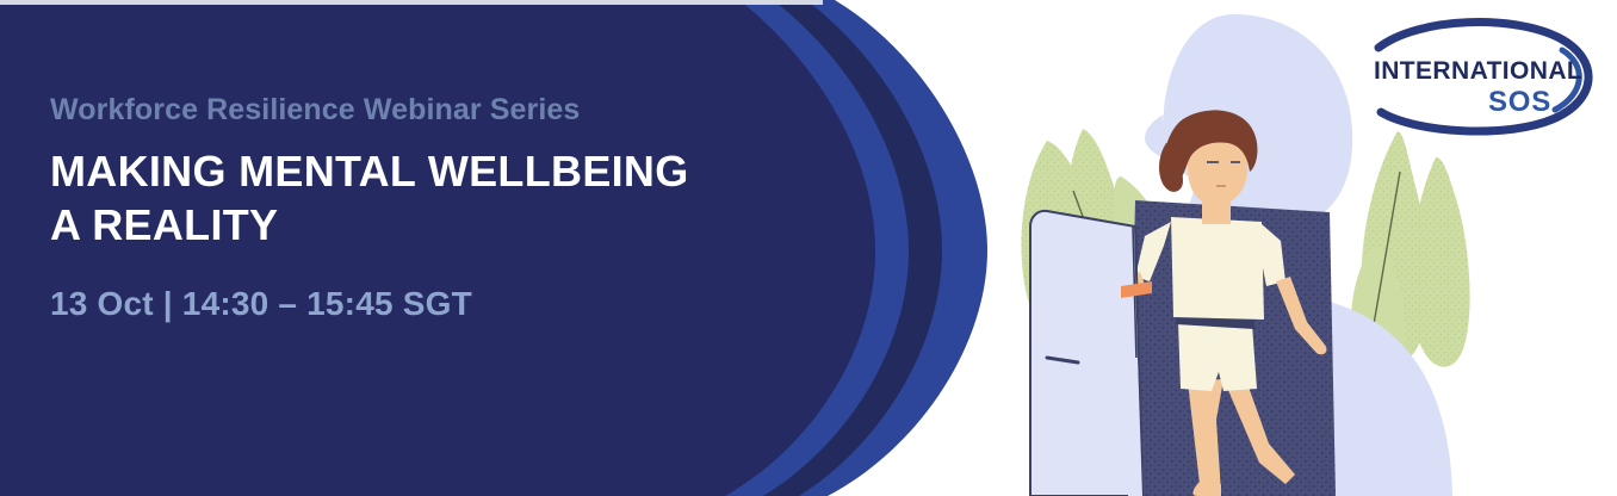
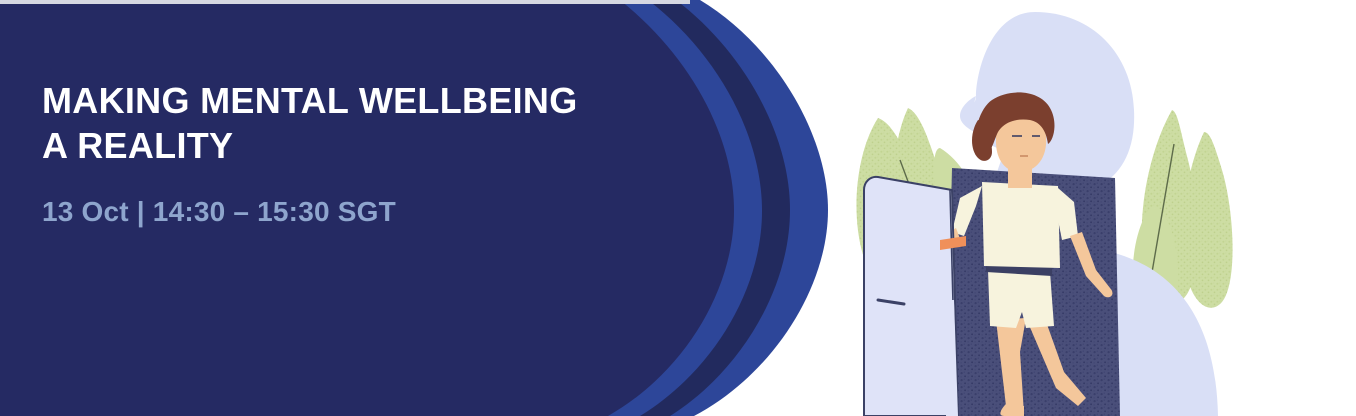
- INTERNATIONAL
- SOS
- Workforce Resilience Webinar Series
  MAKING MENTAL WELLBEING
  A REALITY
- 13 Oct | 14:30 – 15:45 SGT
+ 13 Oct | 14:30 – 15:30 SGT
